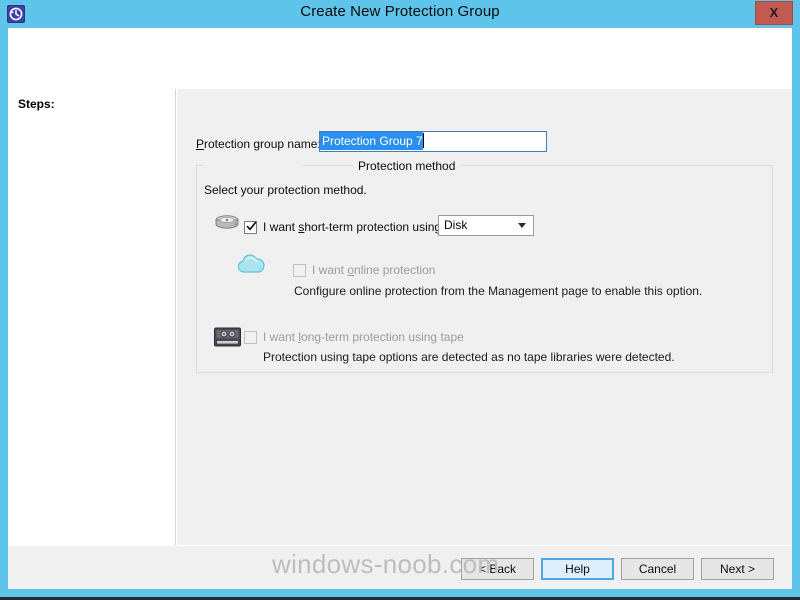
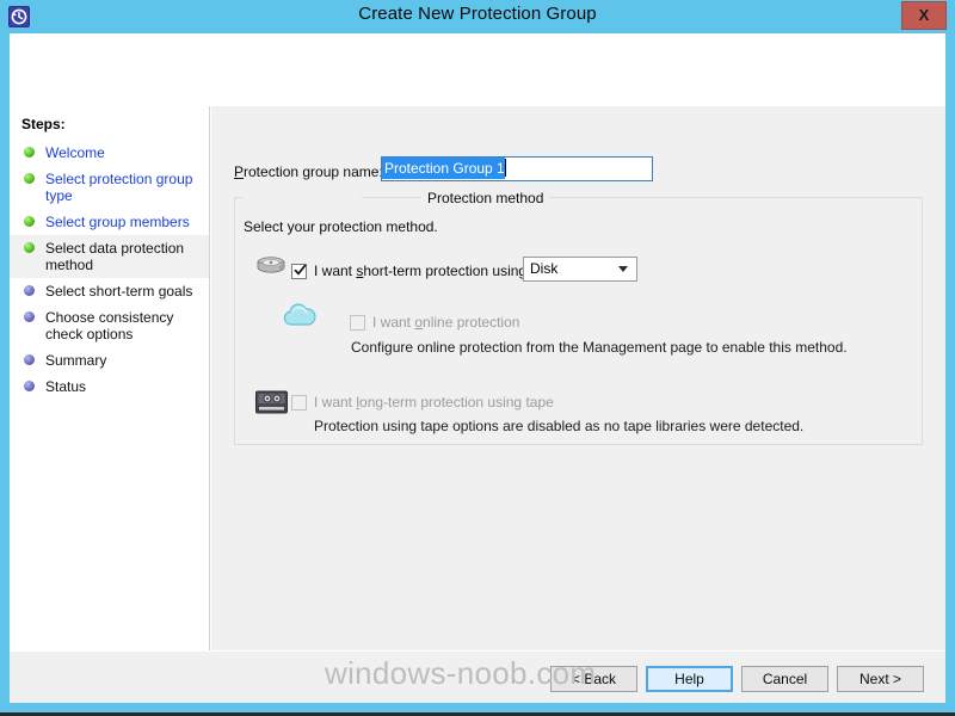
  Create New Protection Group
  X
  Steps:
+ Welcome
+ Select protection group type
+ Select group members
+ Select data protection method
+ Select short-term goals
+ Choose consistency check options
+ Summary
+ Status
  Protection group name
- Protection Group 7
+ Protection Group 1
  Protection method
  Select your protection method.
  I want short-term protection usin
  Disk
  I want online protection
- Configure online protection from the Management page to enable this option.
+ Configure online protection from the Management page to enable this method.
  I want long-term protection using tape
- Protection using tape options are detected as no tape libraries were detected.
+ Protection using tape options are disabled as no tape libraries were detected.
  < Back
  Help
  Cancel
  Next >
  windows-noob.com
